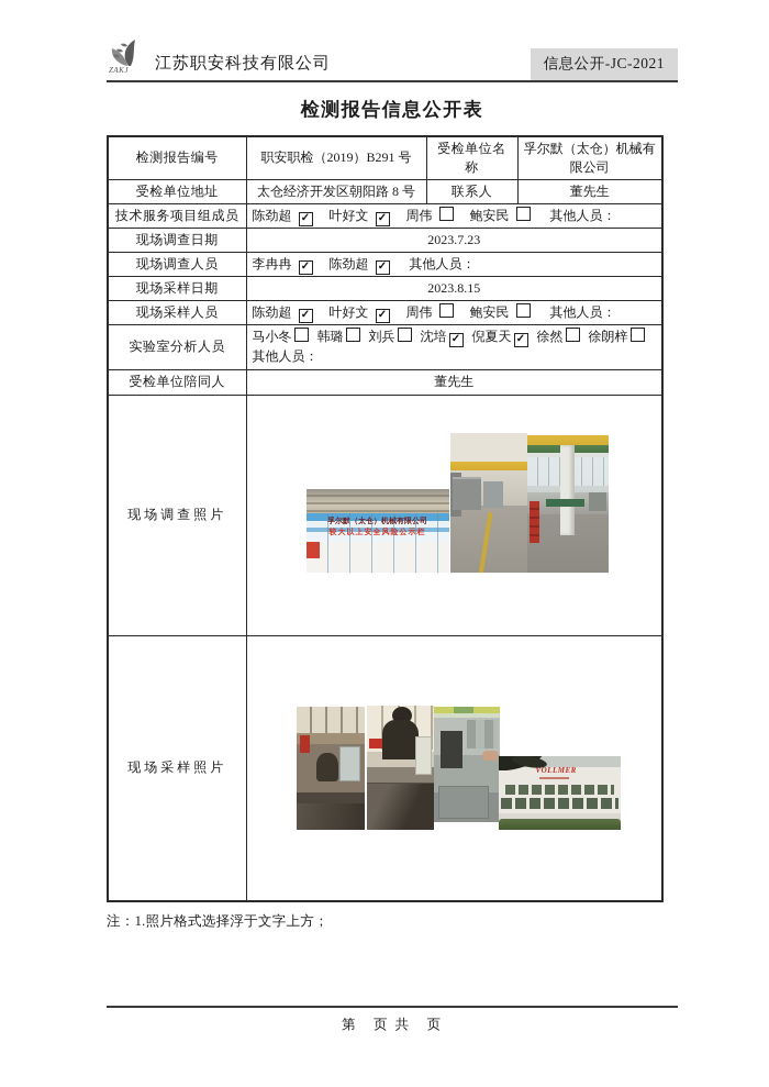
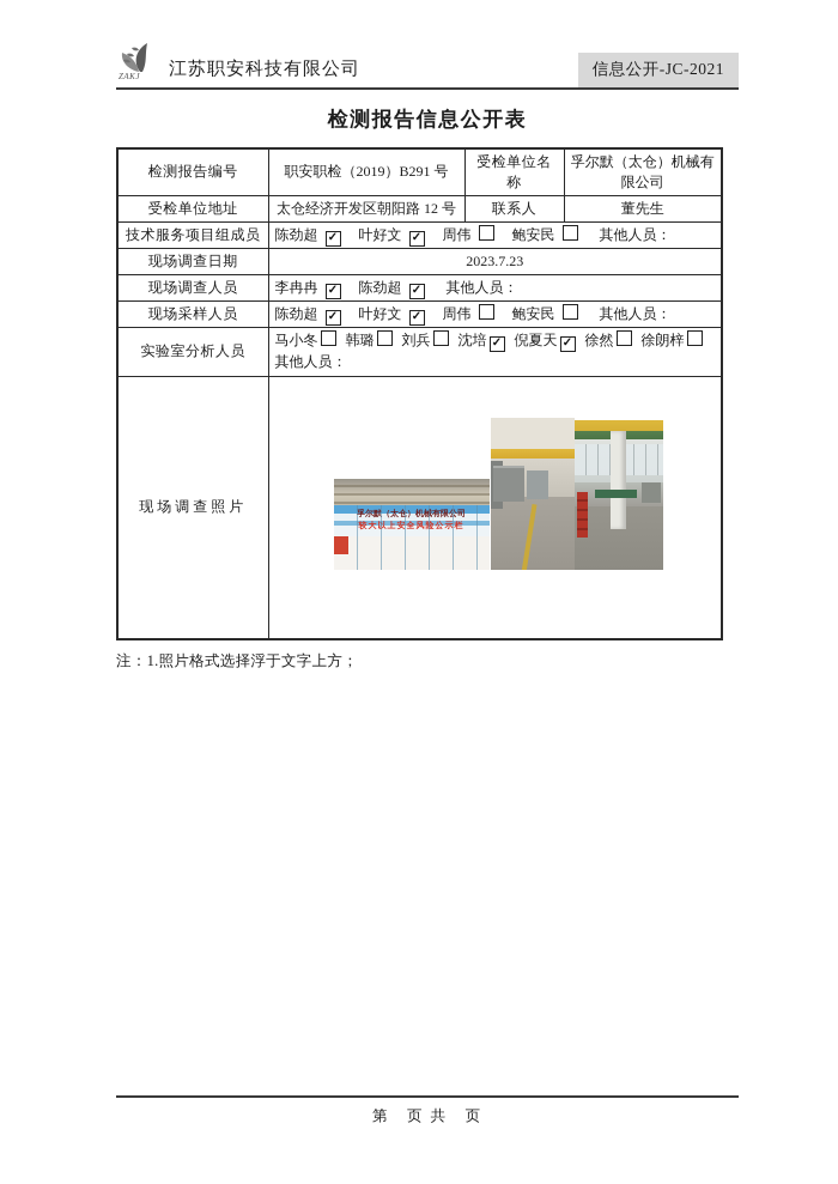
  ZAKJ
  江苏职安科技有限公司
  信息公开-JC-2021
  检测报告信息公开表
  检测报告编号	职安职检（2019）B291 号	受检单位名称	孚尔默（太仓）机械有限公司
- 受检单位地址	太仓经济开发区朝阳路 8 号	联系人	董先生
+ 受检单位地址	太仓经济开发区朝阳路 12 号	联系人	董先生
  技术服务项目组成员	陈劲超 ✓ 叶好文 ✓ 周伟 鲍安民 其他人员：
  现场调查日期	2023.7.23
  现场调查人员	李冉冉 ✓ 陈劲超 ✓ 其他人员：
- 现场采样日期	2023.8.15
  现场采样人员	陈劲超 ✓ 叶好文 ✓ 周伟 鲍安民 其他人员：
  实验室分析人员	马小冬 韩璐 刘兵 沈培 ✓ 倪夏天 ✓ 徐然 徐朗梓 其他人员：
- 受检单位陪同人	董先生
- 现场采样照片	VOLLMER
  注：1.照片格式选择浮于文字上方；
  第 页 共 页
